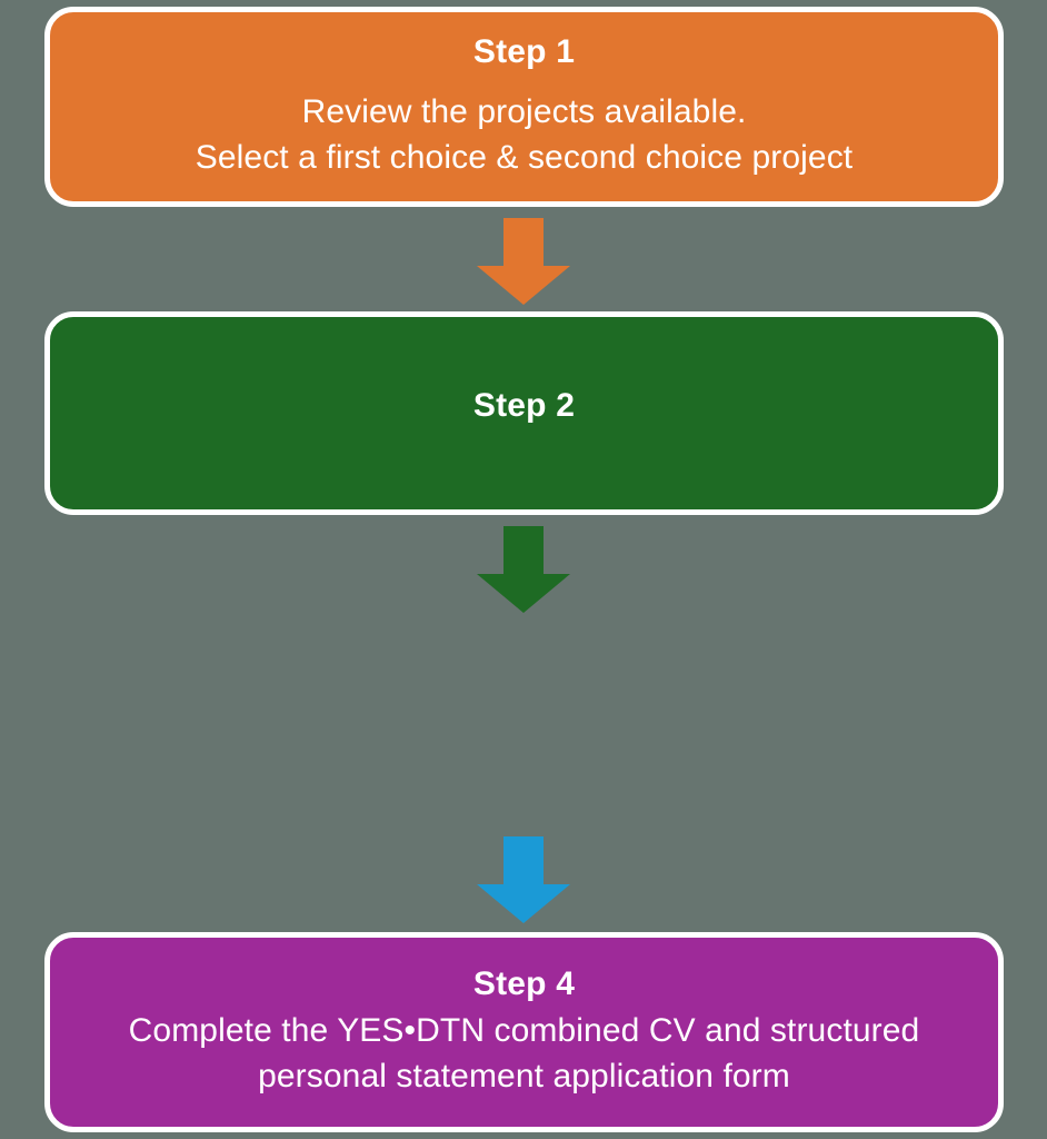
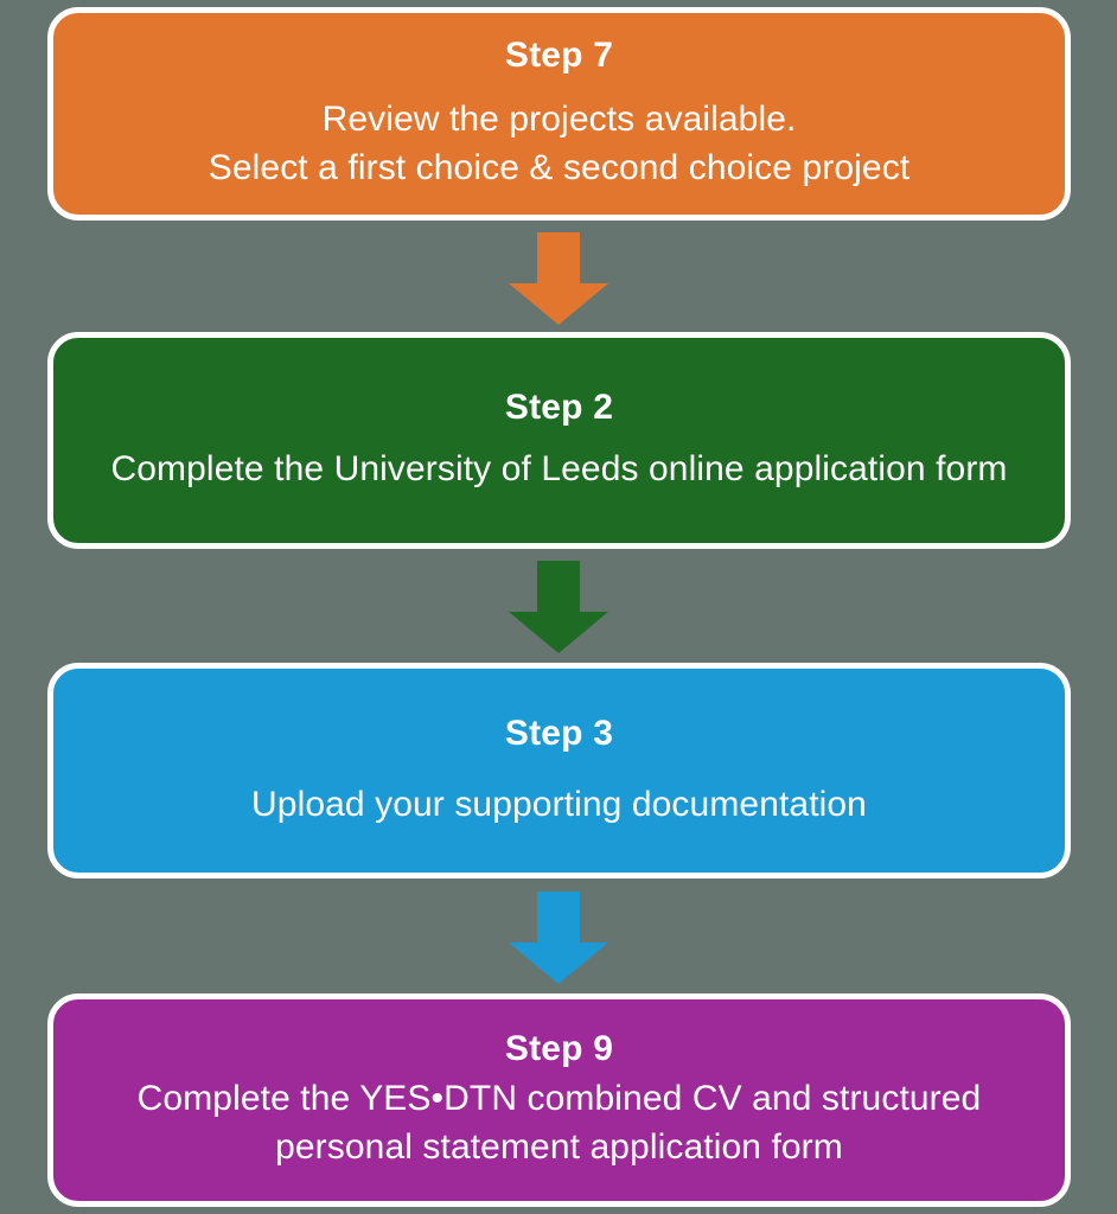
- Step 1
+ Step 7
  Review the projects available.
  Select a first choice & second choice project
  Step 2
+ Complete the University of Leeds online application form
+ Step 3
+ Upload your supporting documentation
- Step 4
+ Step 9
  Complete the YES•DTN combined CV and structured personal statement application form
